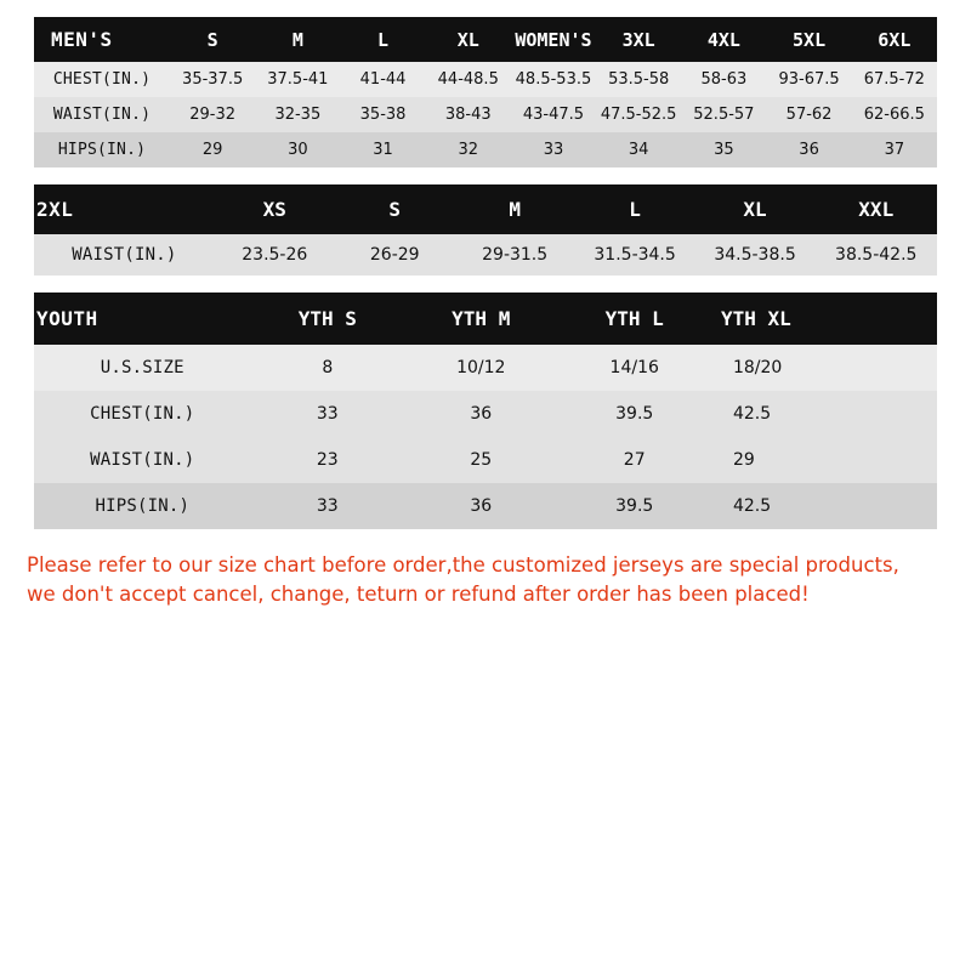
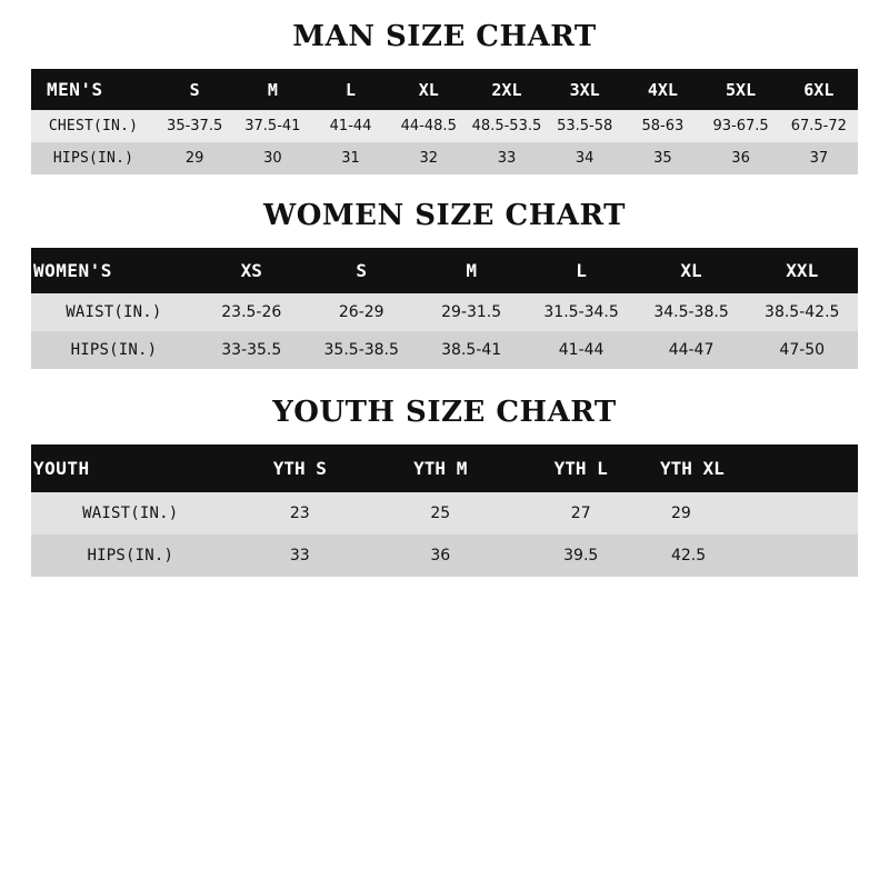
+ MAN SIZE CHART
- MEN'S	S	M	L	XL	WOMEN'S	3XL	4XL	5XL	6XL
+ MEN'S	S	M	L	XL	2XL	3XL	4XL	5XL	6XL
  CHEST(IN.)	35-37.5	37.5-41	41-44	44-48.5	48.5-53.5	53.5-58	58-63	93-67.5	67.5-72
- WAIST(IN.)	29-32	32-35	35-38	38-43	43-47.5	47.5-52.5	52.5-57	57-62	62-66.5
  HIPS(IN.)	29	30	31	32	33	34	35	36	37
+ WOMEN SIZE CHART
- 2XL	XS	S	M	L	XL	XXL
+ WOMEN'S	XS	S	M	L	XL	XXL
  WAIST(IN.)	23.5-26	26-29	29-31.5	31.5-34.5	34.5-38.5	38.5-42.5
+ HIPS(IN.)	33-35.5	35.5-38.5	38.5-41	41-44	44-47	47-50
+ YOUTH SIZE CHART
  YOUTH	YTH S	YTH M	YTH L	YTH XL
- U.S.SIZE	8	10/12	14/16	18/20
- CHEST(IN.)	33	36	39.5	42.5
  WAIST(IN.)	23	25	27	29
  HIPS(IN.)	33	36	39.5	42.5
- Please refer to our size chart before order,the customized jerseys are special products,
- we don't accept cancel, change, teturn or refund after order has been placed!
